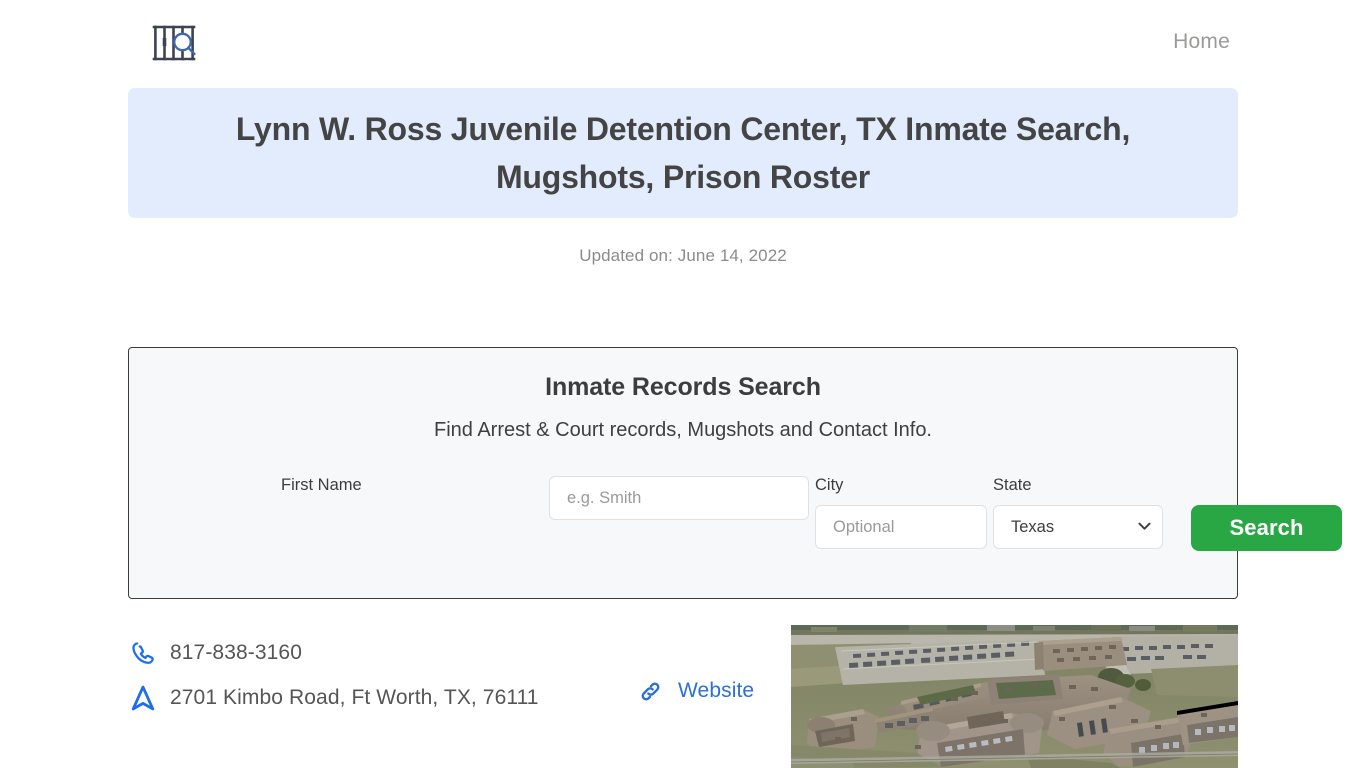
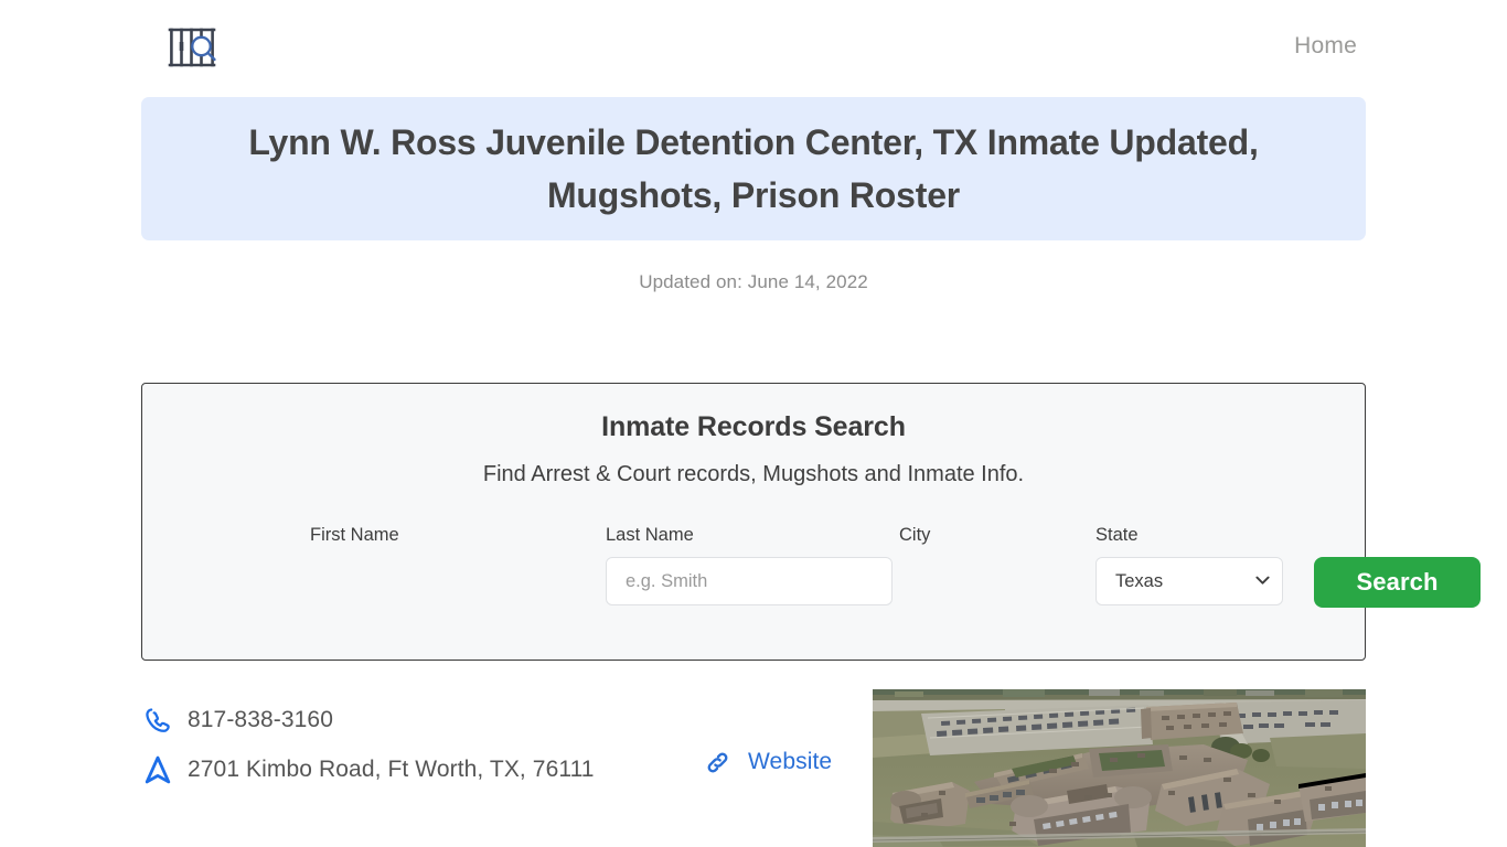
  Home
- Lynn W. Ross Juvenile Detention Center, TX Inmate Search, Mugshots, Prison Roster
+ Lynn W. Ross Juvenile Detention Center, TX Inmate Updated, Mugshots, Prison Roster
  Updated on: June 14, 2022
  Inmate Records Search
- Find Arrest & Court records, Mugshots and Contact Info.
+ Find Arrest & Court records, Mugshots and Inmate Info.
  First Name
+ Last Name
  e.g. Smith
  City
- Optional
  State
  Texas
  Search
  817-838-3160
  2701 Kimbo Road, Ft Worth, TX, 76111
  Website
